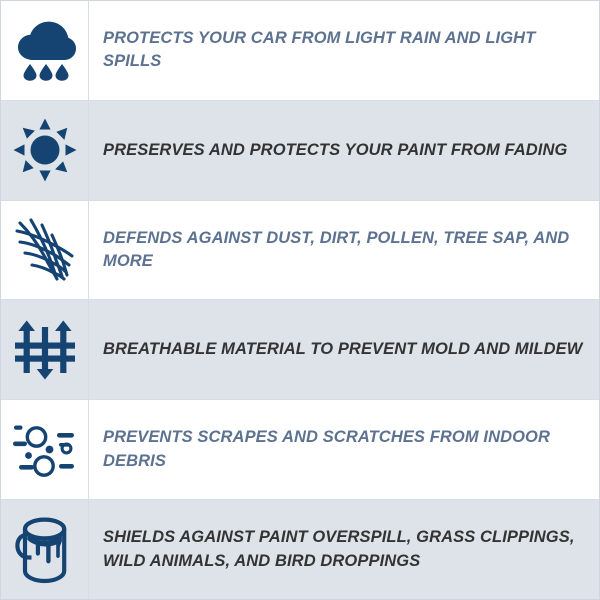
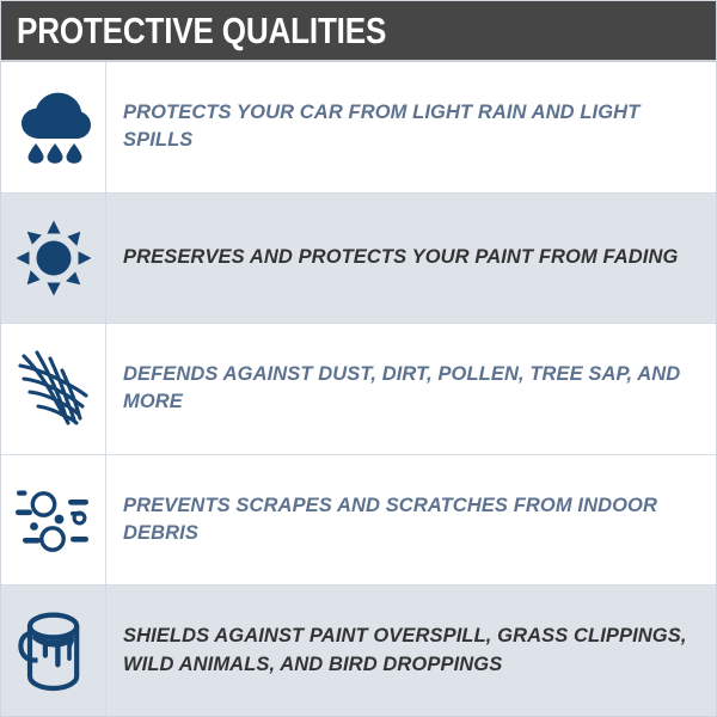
+ PROTECTIVE QUALITIES
  PROTECTS YOUR CAR FROM LIGHT RAIN AND LIGHT SPILLS
  PRESERVES AND PROTECTS YOUR PAINT FROM FADING
  DEFENDS AGAINST DUST, DIRT, POLLEN, TREE SAP, AND MORE
- BREATHABLE MATERIAL TO PREVENT MOLD AND MILDEW
  PREVENTS SCRAPES AND SCRATCHES FROM INDOOR DEBRIS
  SHIELDS AGAINST PAINT OVERSPILL, GRASS CLIPPINGS, WILD ANIMALS, AND BIRD DROPPINGS
